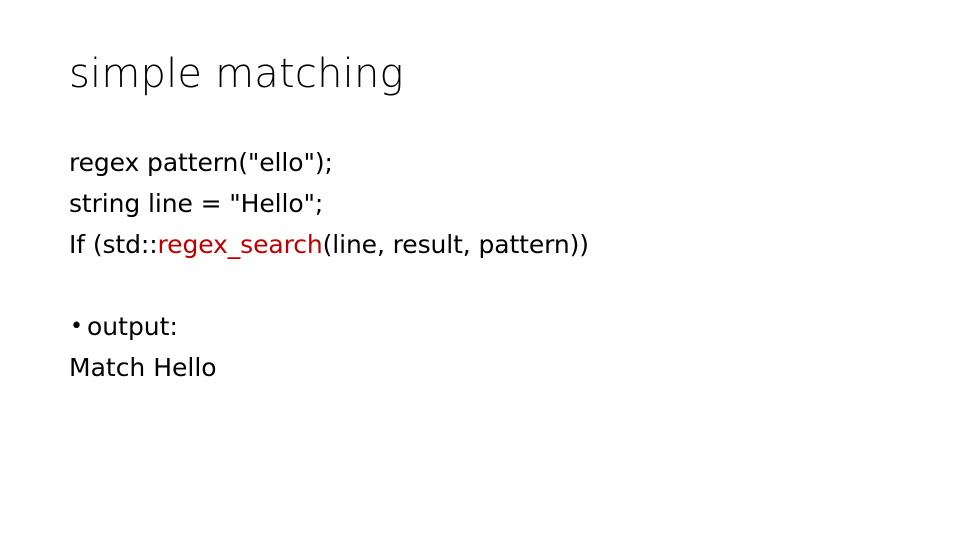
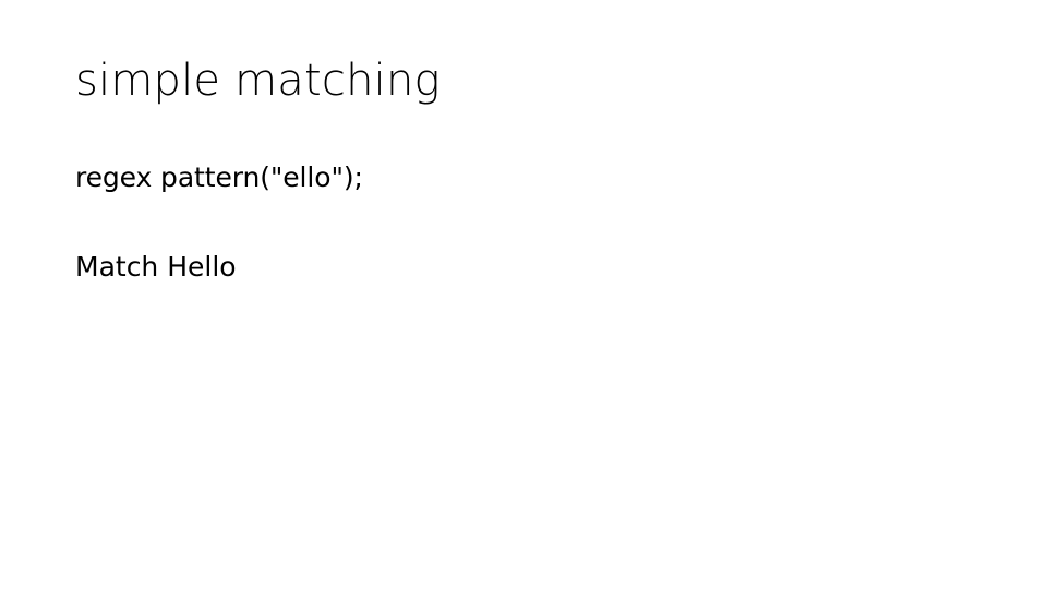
  simple matching
  regex pattern("ello");
- string line = "Hello";
- If (std::regex_search(line, result, pattern))
- •
- output:
  Match Hello
